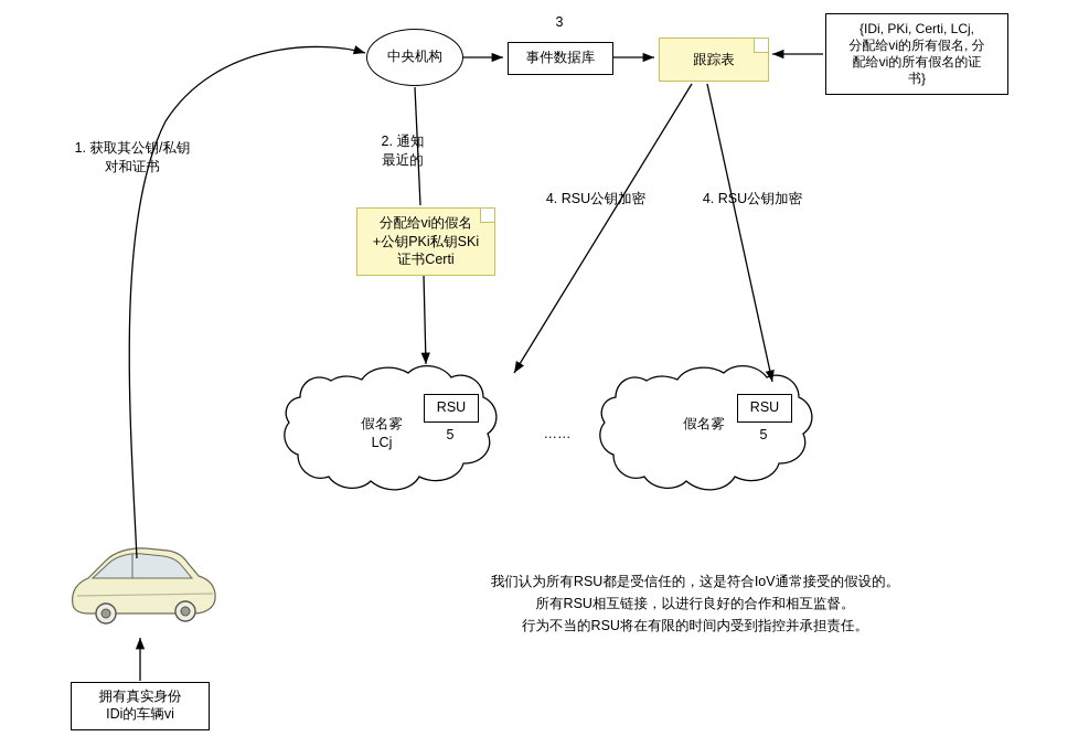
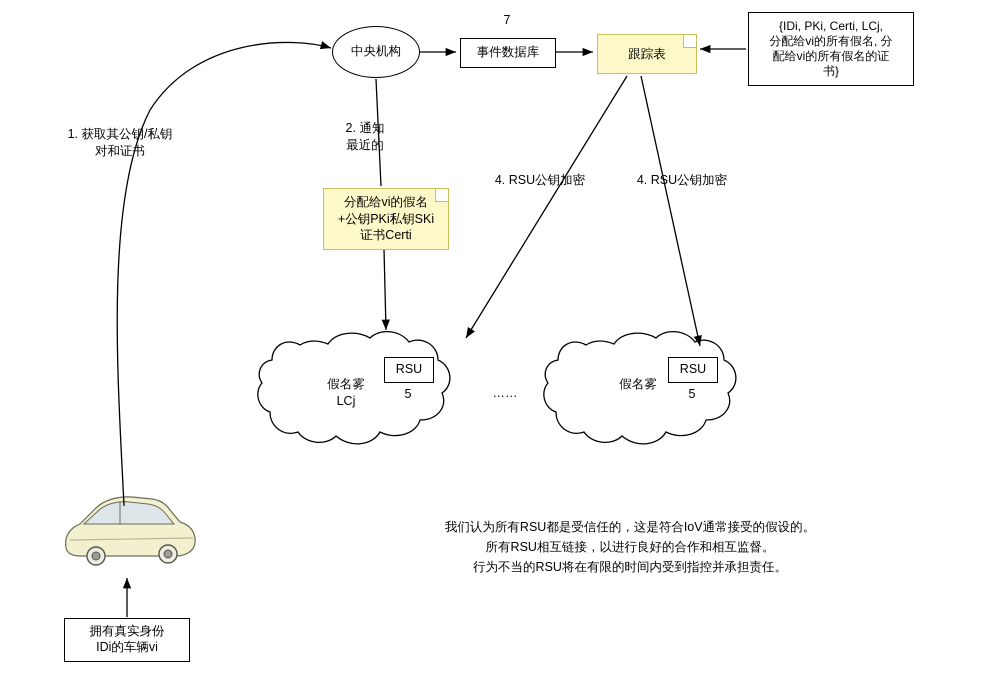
  中央机构
  事件数据库
  跟踪表
  {IDi, PKi, Certi, LCj,
  分配给vi的所有假名, 分
  配给vi的所有假名的证
  书}
  分配给vi的假名
  +公钥PKi私钥SKi
  证书Certi
  RSU
  RSU
  拥有真实身份
  IDi的车辆vi
- 3
+ 7
  1. 获取其公钥/私钥
  对和证书
  2. 通知
  最近的
  4. RSU公钥加密
  4. RSU公钥加密
  假名雾
  LCj
  假名雾
  5
  5
  ……
  我们认为所有RSU都是受信任的，这是符合IoV通常接受的假设的。
  所有RSU相互链接，以进行良好的合作和相互监督。
  行为不当的RSU将在有限的时间内受到指控并承担责任。
